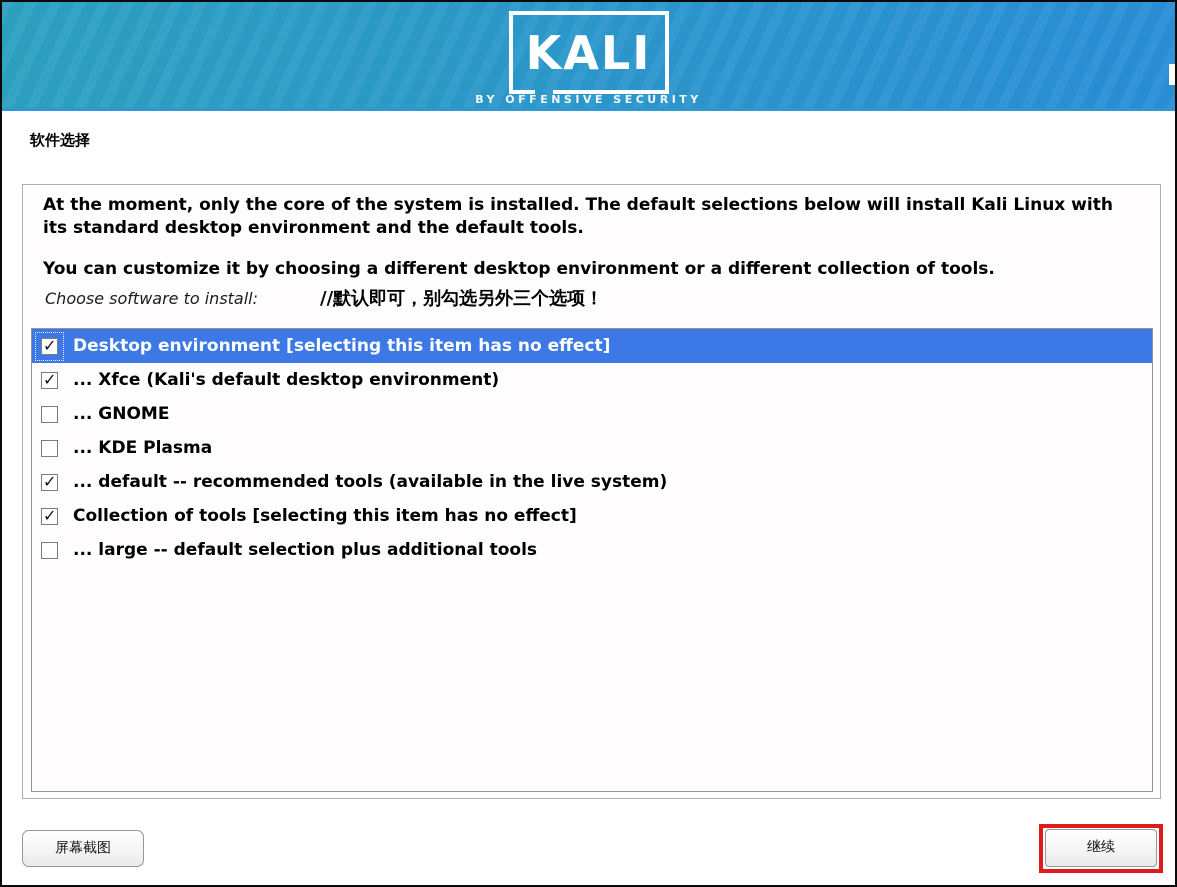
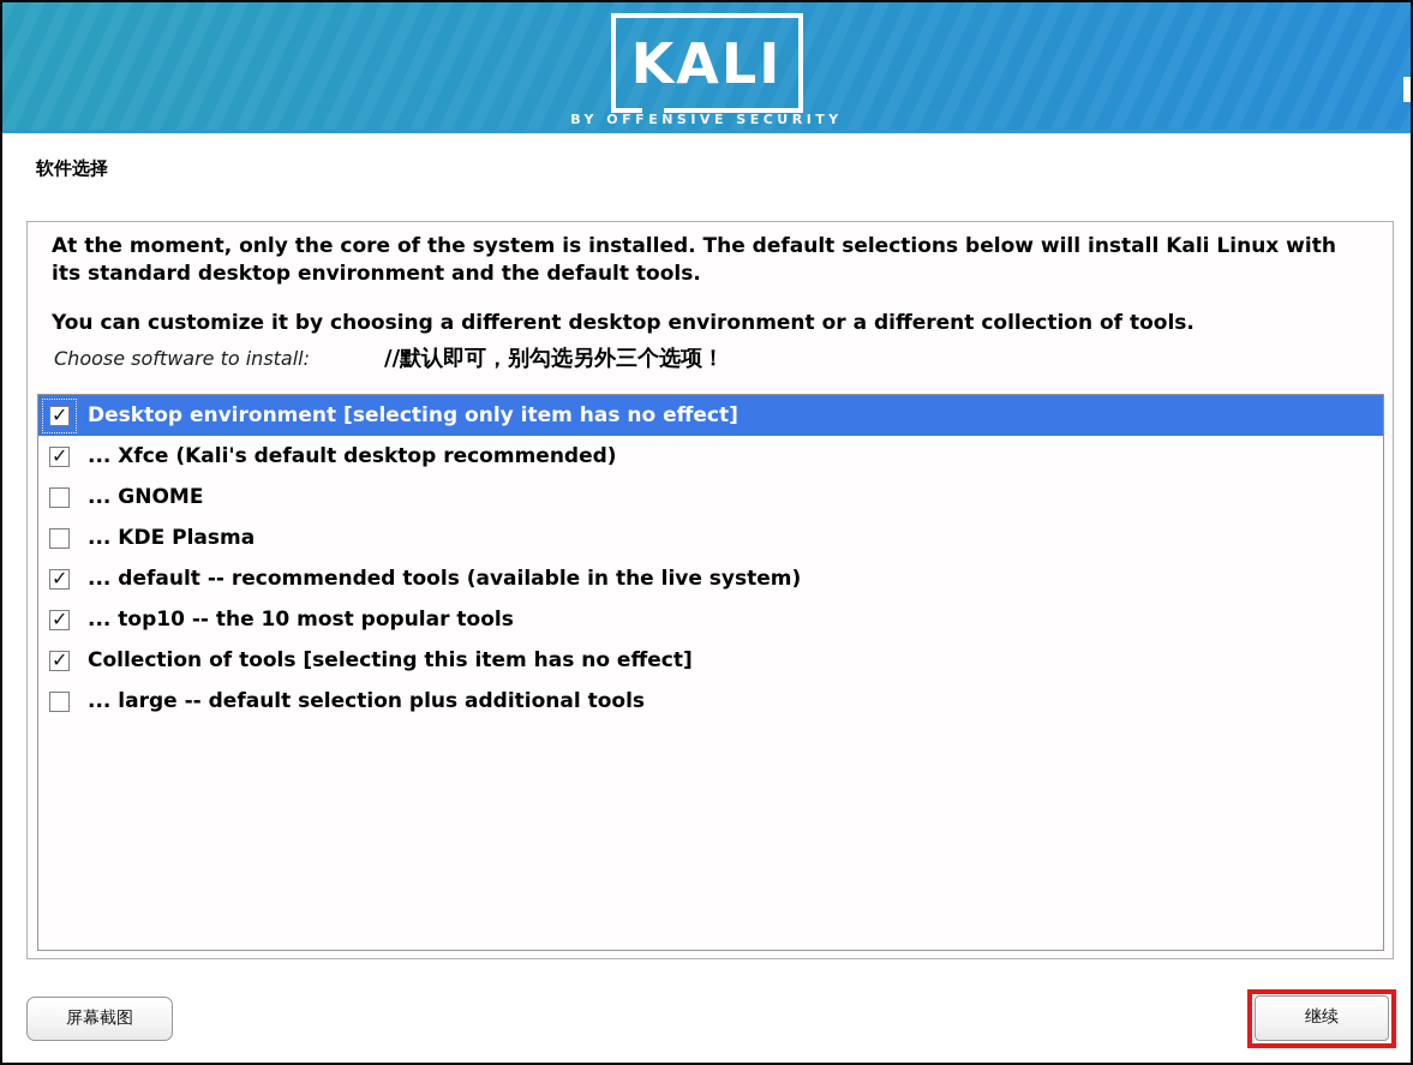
  KALI
  BY OFFENSIVE SECURITY
  软件选择
  At the moment, only the core of the system is installed. The default selections below will install Kali Linux with its standard desktop environment and the default tools.
  You can customize it by choosing a different desktop environment or a different collection of tools.
  Choose software to install: //默认即可，别勾选另外三个选项！
- Desktop environment [selecting this item has no effect]
+ Desktop environment [selecting only item has no effect]
- ... Xfce (Kali's default desktop environment)
+ ... Xfce (Kali's default desktop recommended)
  ... GNOME
  ... KDE Plasma
  ... default -- recommended tools (available in the live system)
+ ... top10 -- the 10 most popular tools
  Collection of tools [selecting this item has no effect]
  ... large -- default selection plus additional tools
  屏幕截图
  继续
